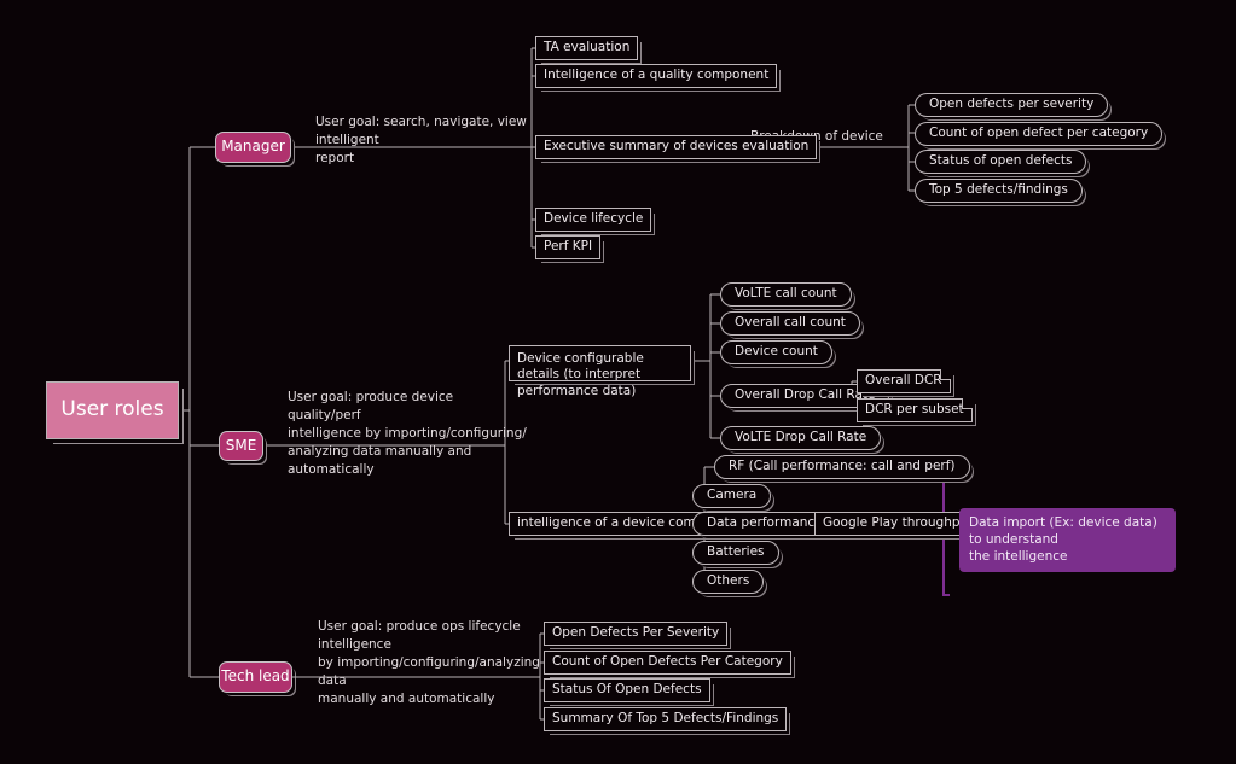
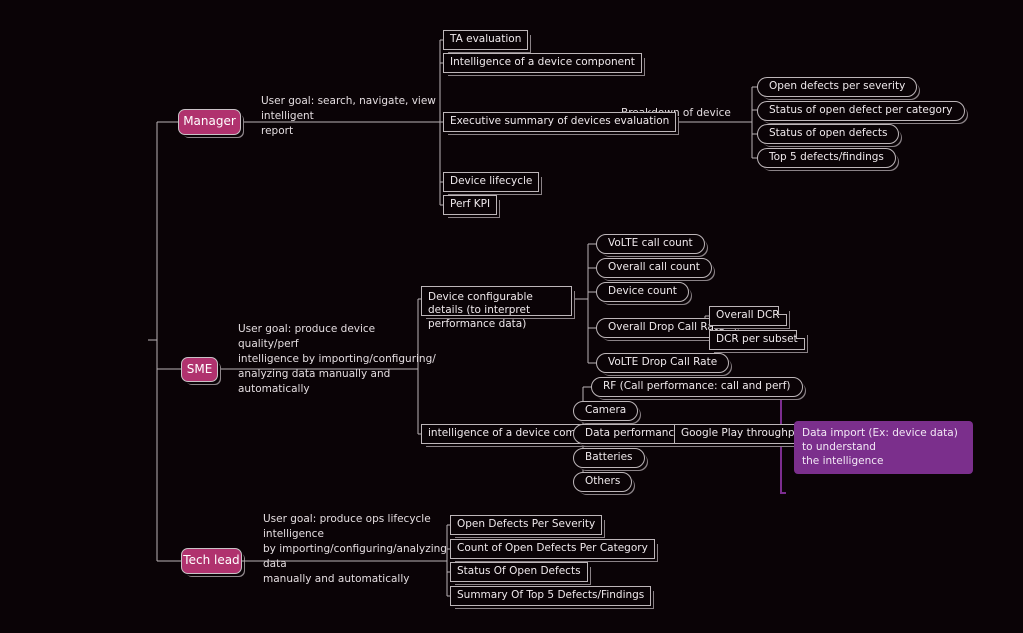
- User roles
  Manager
  SME
  Tech lead
  User goal: search, navigate, view intelligent
  report
  User goal: produce device quality/perf
  intelligence by importing/configuring/
  analyzing data manually and automatically
  User goal: produce ops lifecycle intelligence
  by importing/configuring/analyzing data
  manually and automatically
  TA evaluation
- Intelligence of a quality component
+ Intelligence of a device component
  Executive summary of devices evaluation
  Device lifecycle
  Perf KPI
  Open defects per severity
- Count of open defect per category
+ Status of open defect per category
  Status of open defects
  Top 5 defects/findings
  Device configurable details (to interpret
  performance data)
  intelligence of a device com
  VoLTE call count
  Overall call count
  Device count
  Overall Drop Call Rate
  VoLTE Drop Call Rate
  Overall DCR
  DCR per subset
  RF (Call performance: call and perf)
  Camera
  Data performanc
  Batteries
  Others
  Google Play throughp
  Data import (Ex: device data) to understand
  the intelligence
  Open Defects Per Severity
  Count of Open Defects Per Category
  Status Of Open Defects
  Summary Of Top 5 Defects/Findings
